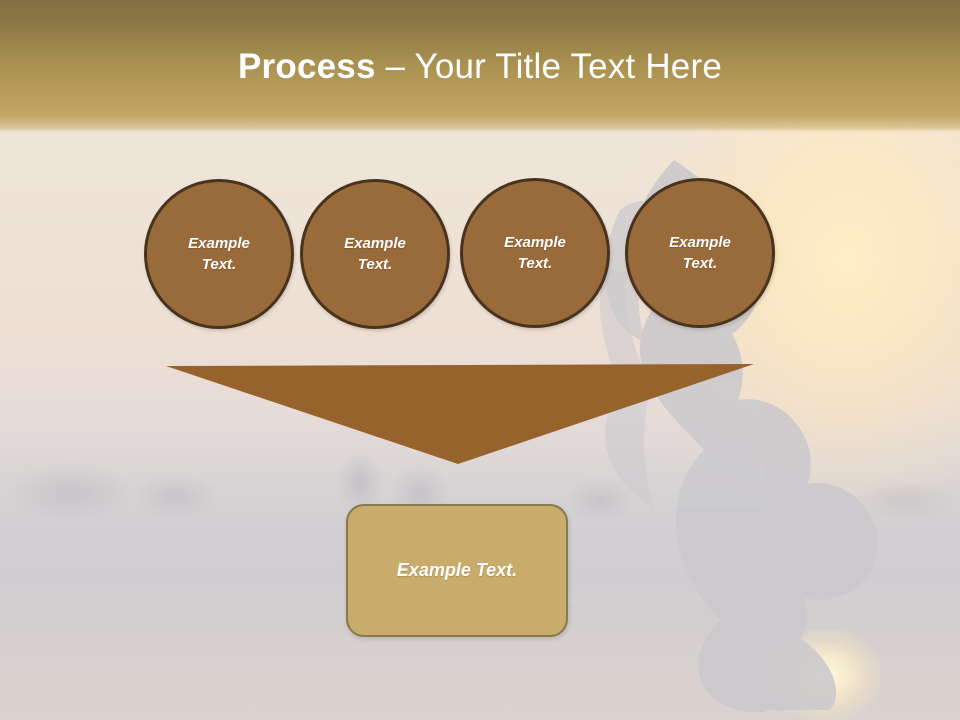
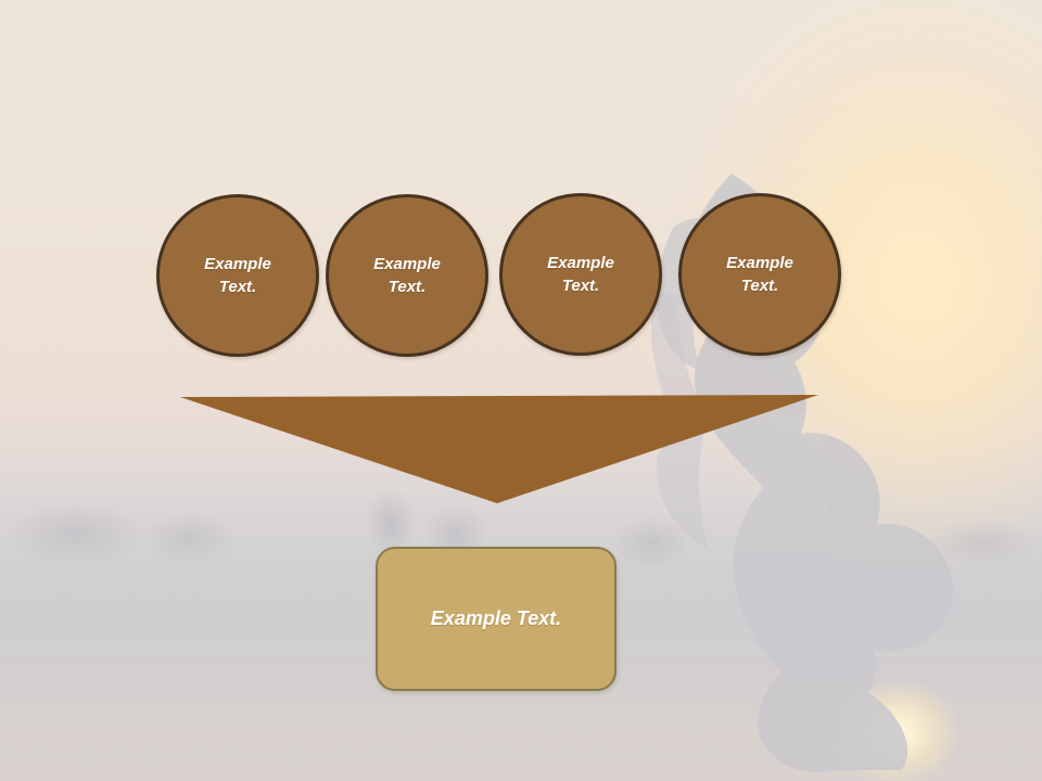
- Process – Your Title Text Here
  Example
  Text.
  Example
  Text.
  Example
  Text.
  Example
  Text.
  Example Text.
